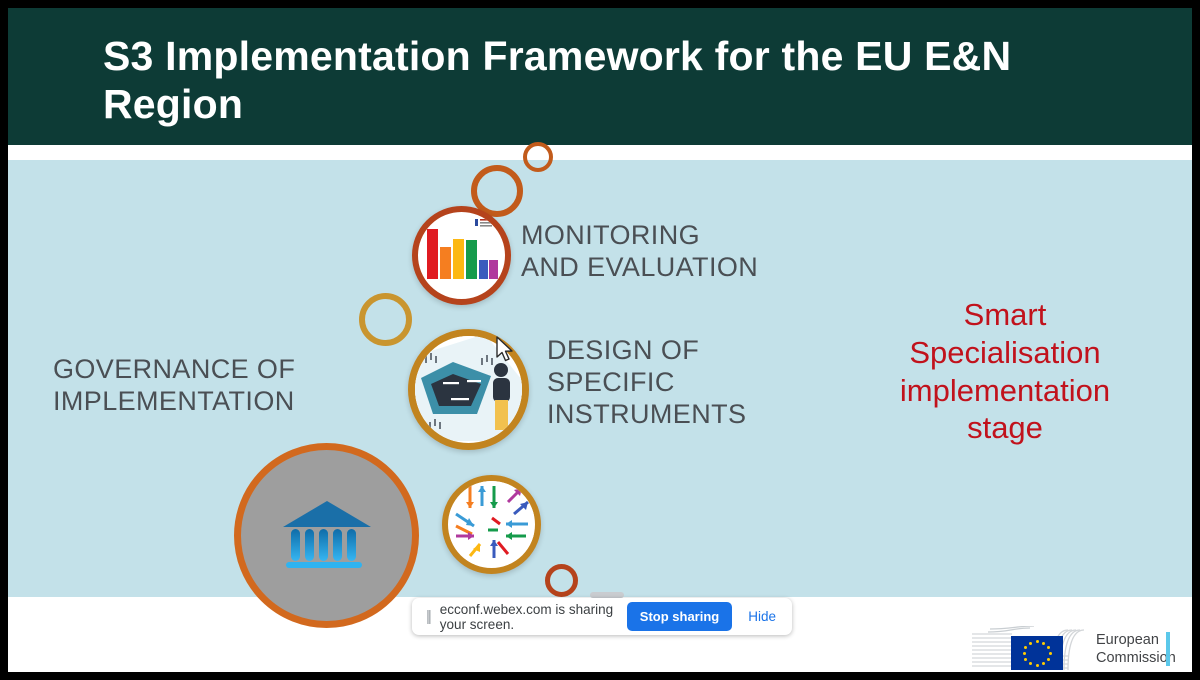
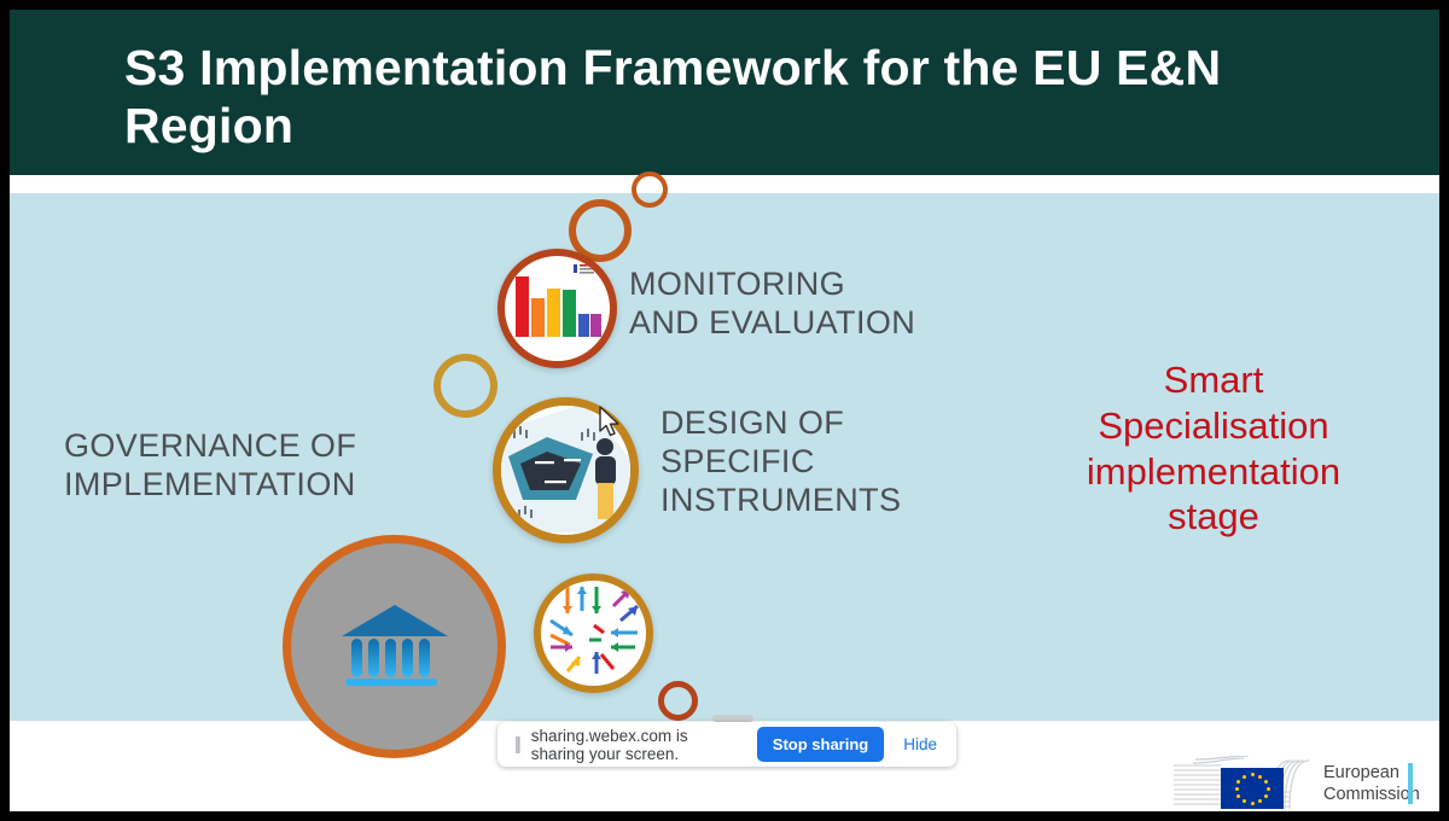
  S3 Implementation Framework for the EU E&N Region
  MONITORING
  AND EVALUATION
  DESIGN OF
  SPECIFIC
  INSTRUMENTS
  GOVERNANCE OF
  IMPLEMENTATION
  Smart
  Specialisation
  implementation
  stage
  European
  Commission
  ||
- ecconf.webex.com is sharing your screen.
+ sharing.webex.com is sharing your screen.
  Stop sharing
  Hide
